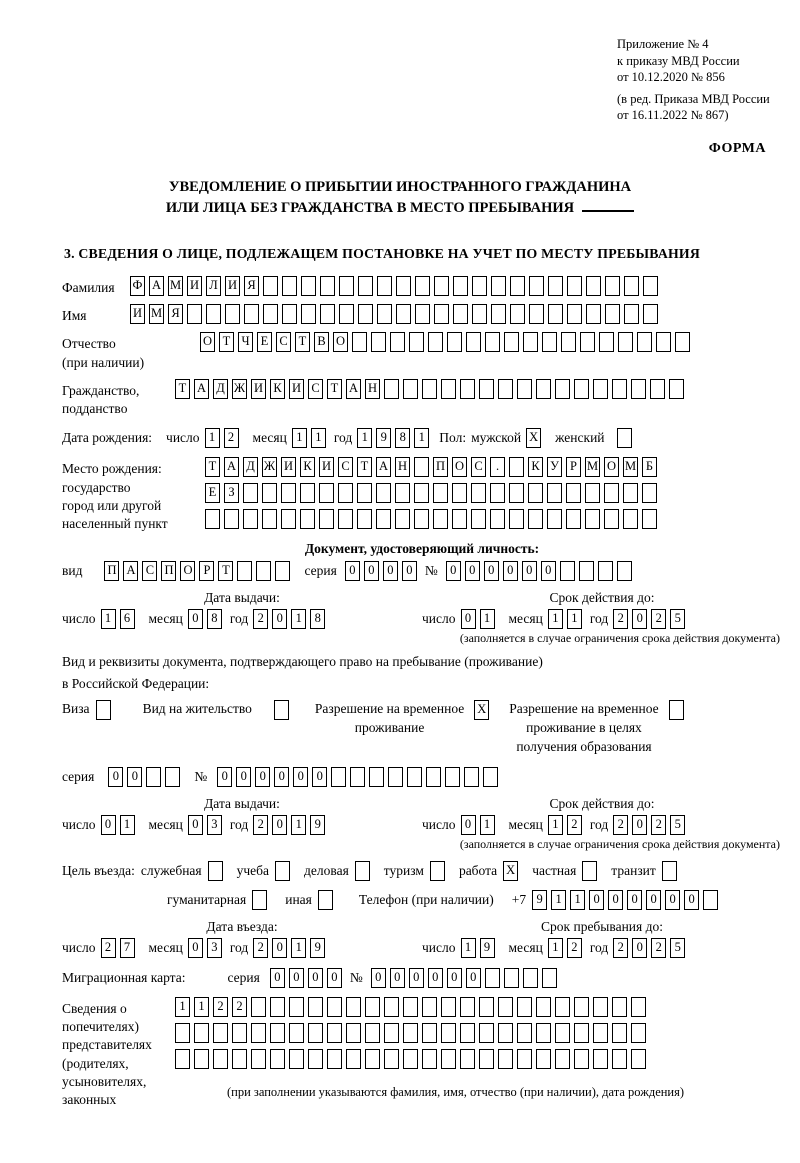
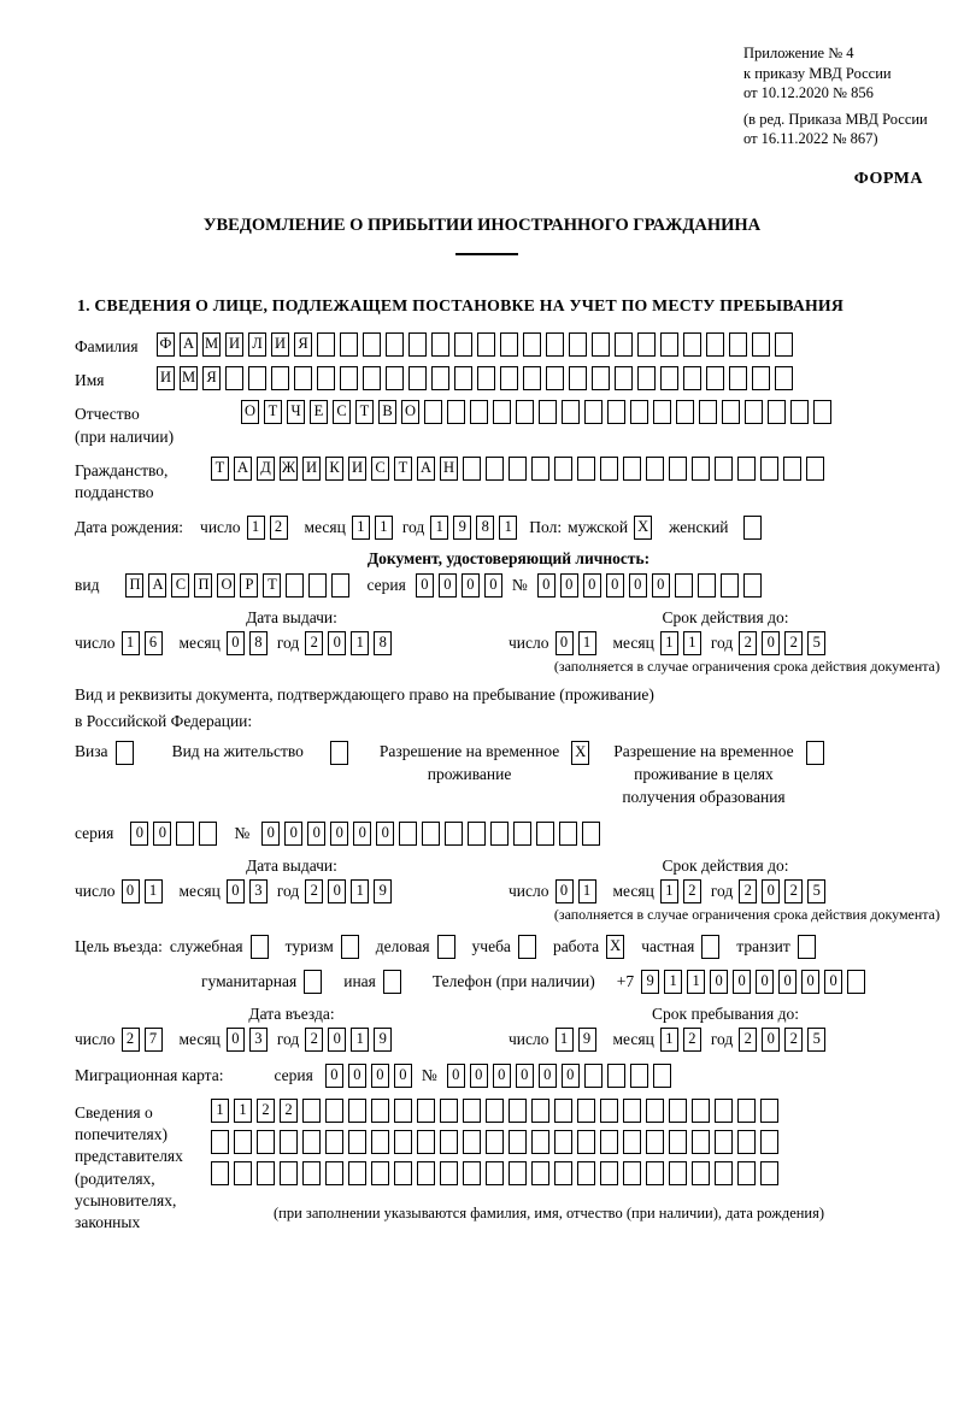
  Приложение № 4
  к приказу МВД России
  от 10.12.2020 № 856
  (в ред. Приказа МВД России
  от 16.11.2022 № 867)
  ФОРМА
  УВЕДОМЛЕНИЕ О ПРИБЫТИИ ИНОСТРАННОГО ГРАЖДАНИНА
- ИЛИ ЛИЦА БЕЗ ГРАЖДАНСТВА В МЕСТО ПРЕБЫВАНИЯ
- 3. СВЕДЕНИЯ О ЛИЦЕ, ПОДЛЕЖАЩЕМ ПОСТАНОВКЕ НА УЧЕТ ПО МЕСТУ ПРЕБЫВАНИЯ
+ 1. СВЕДЕНИЯ О ЛИЦЕ, ПОДЛЕЖАЩЕМ ПОСТАНОВКЕ НА УЧЕТ ПО МЕСТУ ПРЕБЫВАНИЯ
  Фамилия
  Ф А М И Л И Я
  Имя
  И М Я
  Отчество
  (при наличии)
  О Т Ч Е С Т В О
  Гражданство,
  подданство
  Т А Д Ж И К И С Т А Н
  Дата рождения:
  число
  1 2
  месяц
  1 1
  год
  1 9 8 1
  Пол:
  мужской
  X
  женский
- Место рождения:
- государство
- город или другой
- населенный пункт
- Т А Д Ж И К И С Т А Н П О С . К У Р М О М Б
- Е З
  Документ, удостоверяющий личность:
  вид
  П А С П О Р Т
  серия
  0 0 0 0
  №
  0 0 0 0 0 0
  Дата выдачи:
  Срок действия до:
  число
  1 6
  месяц
  0 8
  год
  2 0 1 8
  число
  0 1
  месяц
  1 1
  год
  2 0 2 5
  (заполняется в случае ограничения срока действия документа)
  Вид и реквизиты документа, подтверждающего право на пребывание (проживание)
  в Российской Федерации:
  Виза
  Вид на жительство
  Разрешение на временное
  проживание
  X
  Разрешение на временное
  проживание в целях
  получения образования
  серия
  0 0
  №
  0 0 0 0 0 0
  Дата выдачи:
  Срок действия до:
  число
  0 1
  месяц
  0 3
  год
  2 0 1 9
  число
  0 1
  месяц
  1 2
  год
  2 0 2 5
  (заполняется в случае ограничения срока действия документа)
  Цель въезда:
  служебная
- учеба
+ туризм
  деловая
- туризм
+ учеба
  работа
  X
  частная
  транзит
  гуманитарная
  иная
  Телефон (при наличии)
  +7
  9 1 1 0 0 0 0 0 0
  Дата въезда:
  Срок пребывания до:
  число
  2 7
  месяц
  0 3
  год
  2 0 1 9
  число
  1 9
  месяц
  1 2
  год
  2 0 2 5
  Миграционная карта:
  серия
  0 0 0 0
  №
  0 0 0 0 0 0
  Сведения о
  попечителях)
  представителях
  (родителях,
  усыновителях,
  законных
  1 1 2 2
  (при заполнении указываются фамилия, имя, отчество (при наличии), дата рождения)
